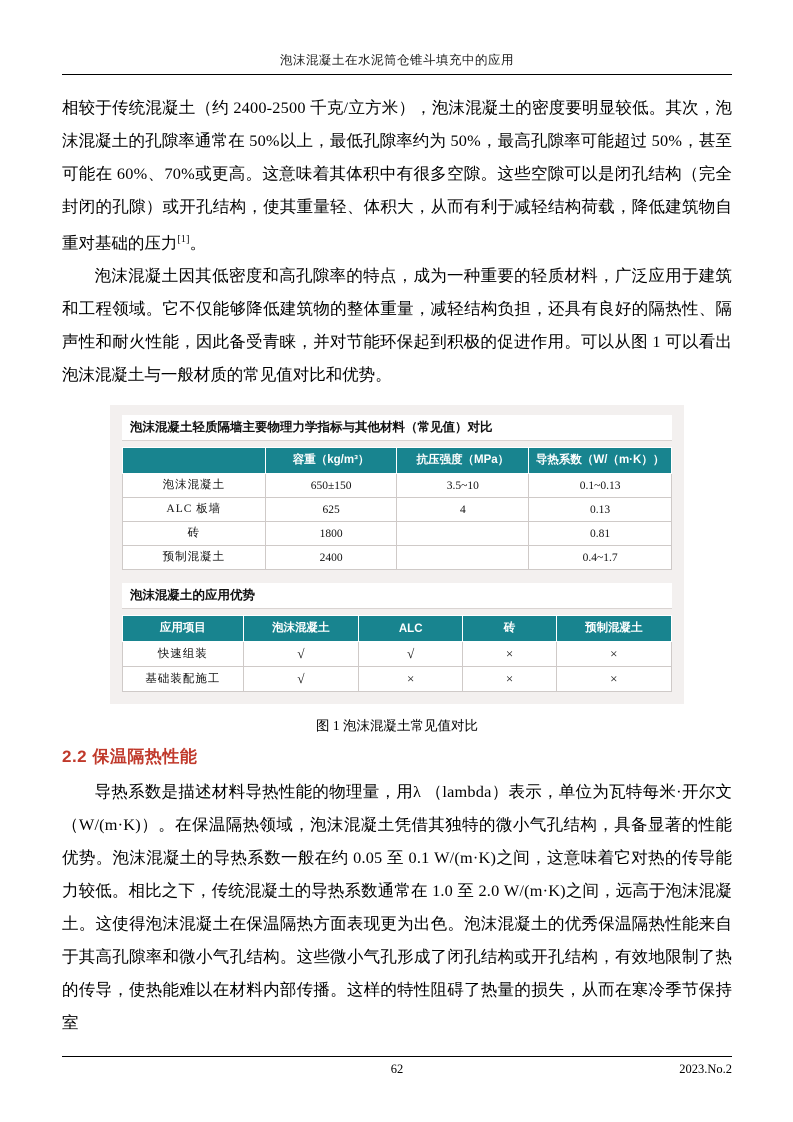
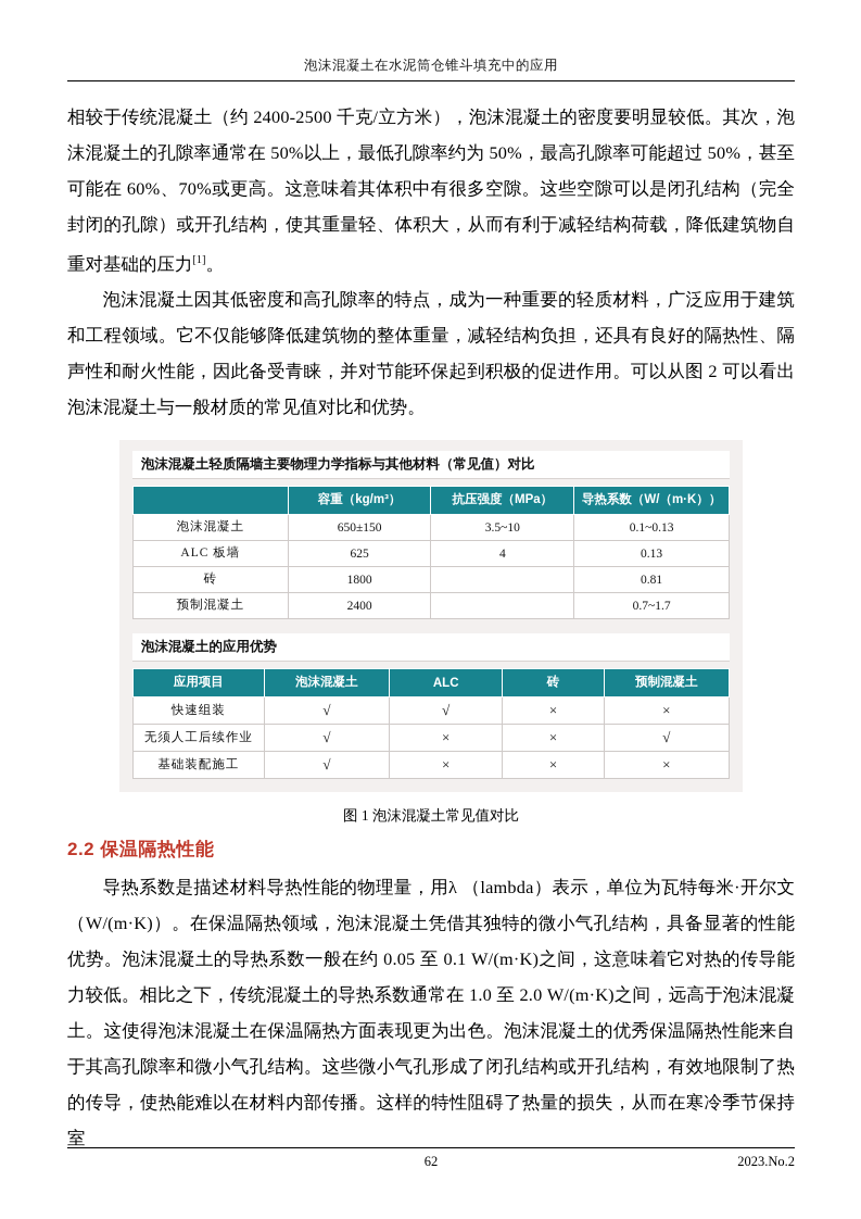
  泡沫混凝土在水泥筒仓锥斗填充中的应用
  相较于传统混凝土（约 2400-2500 千克/立方米），泡沫混凝土的密度要明显较低。其次，泡沫混凝土的孔隙率通常在 50%以上，最低孔隙率约为 50%，最高孔隙率可能超过 50%，甚至可能在 60%、70%或更高。这意味着其体积中有很多空隙。这些空隙可以是闭孔结构（完全封闭的孔隙）或开孔结构，使其重量轻、体积大，从而有利于减轻结构荷载，降低建筑物自重对基础的压力[1]。
- 泡沫混凝土因其低密度和高孔隙率的特点，成为一种重要的轻质材料，广泛应用于建筑和工程领域。它不仅能够降低建筑物的整体重量，减轻结构负担，还具有良好的隔热性、隔声性和耐火性能，因此备受青睐，并对节能环保起到积极的促进作用。可以从图 1 可以看出泡沫混凝土与一般材质的常见值对比和优势。
+ 泡沫混凝土因其低密度和高孔隙率的特点，成为一种重要的轻质材料，广泛应用于建筑和工程领域。它不仅能够降低建筑物的整体重量，减轻结构负担，还具有良好的隔热性、隔声性和耐火性能，因此备受青睐，并对节能环保起到积极的促进作用。可以从图 2 可以看出泡沫混凝土与一般材质的常见值对比和优势。
  泡沫混凝土轻质隔墙主要物理力学指标与其他材料（常见值）对比
  	容重（kg/m³）	抗压强度（MPa）	导热系数（W/（m·K））
  泡沫混凝土	650±150	3.5~10	0.1~0.13
  ALC 板墙	625	4	0.13
  砖	1800		0.81
- 预制混凝土	2400		0.4~1.7
+ 预制混凝土	2400		0.7~1.7
  泡沫混凝土的应用优势
  应用项目	泡沫混凝土	ALC	砖	预制混凝土
  快速组装	√	√	×	×
+ 无须人工后续作业	√	×	×	√
  基础装配施工	√	×	×	×
  图 1 泡沫混凝土常见值对比
  2.2 保温隔热性能
  导热系数是描述材料导热性能的物理量，用λ （lambda）表示，单位为瓦特每米·开尔文（W/(m·K)）。在保温隔热领域，泡沫混凝土凭借其独特的微小气孔结构，具备显著的性能优势。泡沫混凝土的导热系数一般在约 0.05 至 0.1 W/(m·K)之间，这意味着它对热的传导能力较低。相比之下，传统混凝土的导热系数通常在 1.0 至 2.0 W/(m·K)之间，远高于泡沫混凝土。这使得泡沫混凝土在保温隔热方面表现更为出色。泡沫混凝土的优秀保温隔热性能来自于其高孔隙率和微小气孔结构。这些微小气孔形成了闭孔结构或开孔结构，有效地限制了热的传导，使热能难以在材料内部传播。这样的特性阻碍了热量的损失，从而在寒冷季节保持室
  62
  2023.No.2
